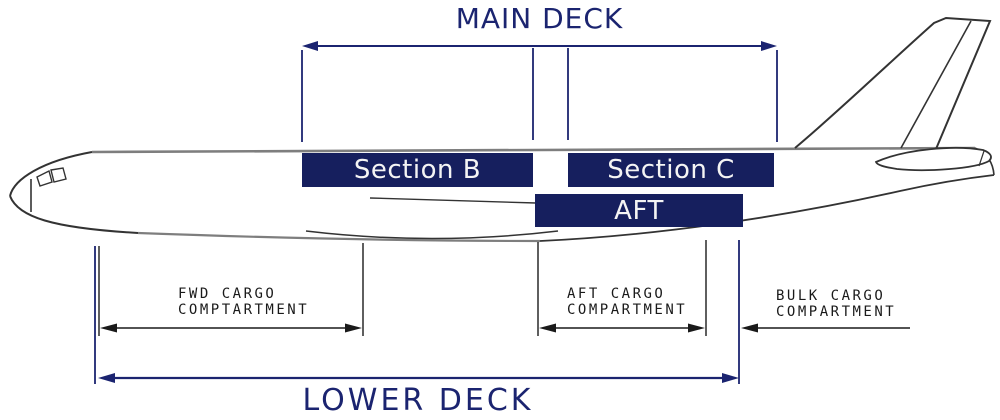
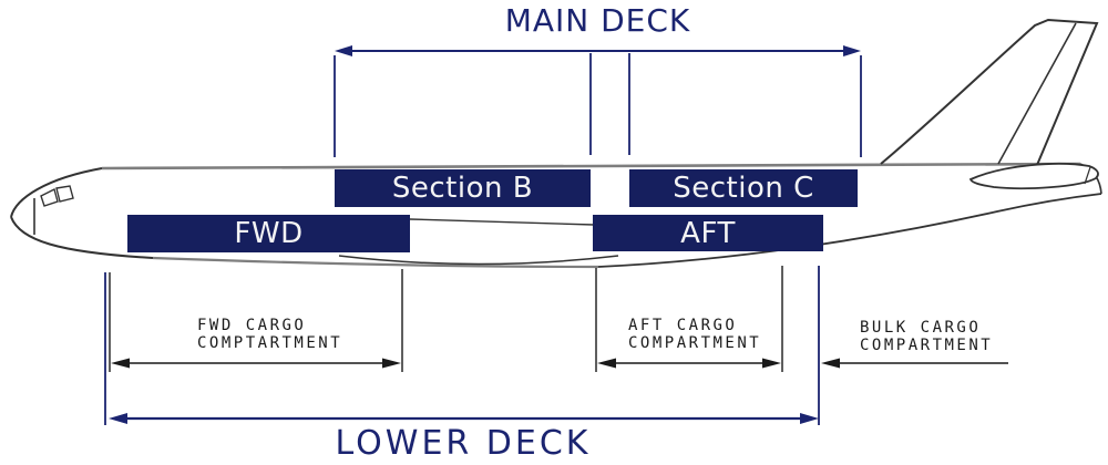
  MAIN DECK
  Section B
  Section C
+ FWD
  AFT
  FWD CARGO
  COMPTARTMENT
  AFT CARGO
  COMPARTMENT
  BULK CARGO
  COMPARTMENT
  LOWER DECK
